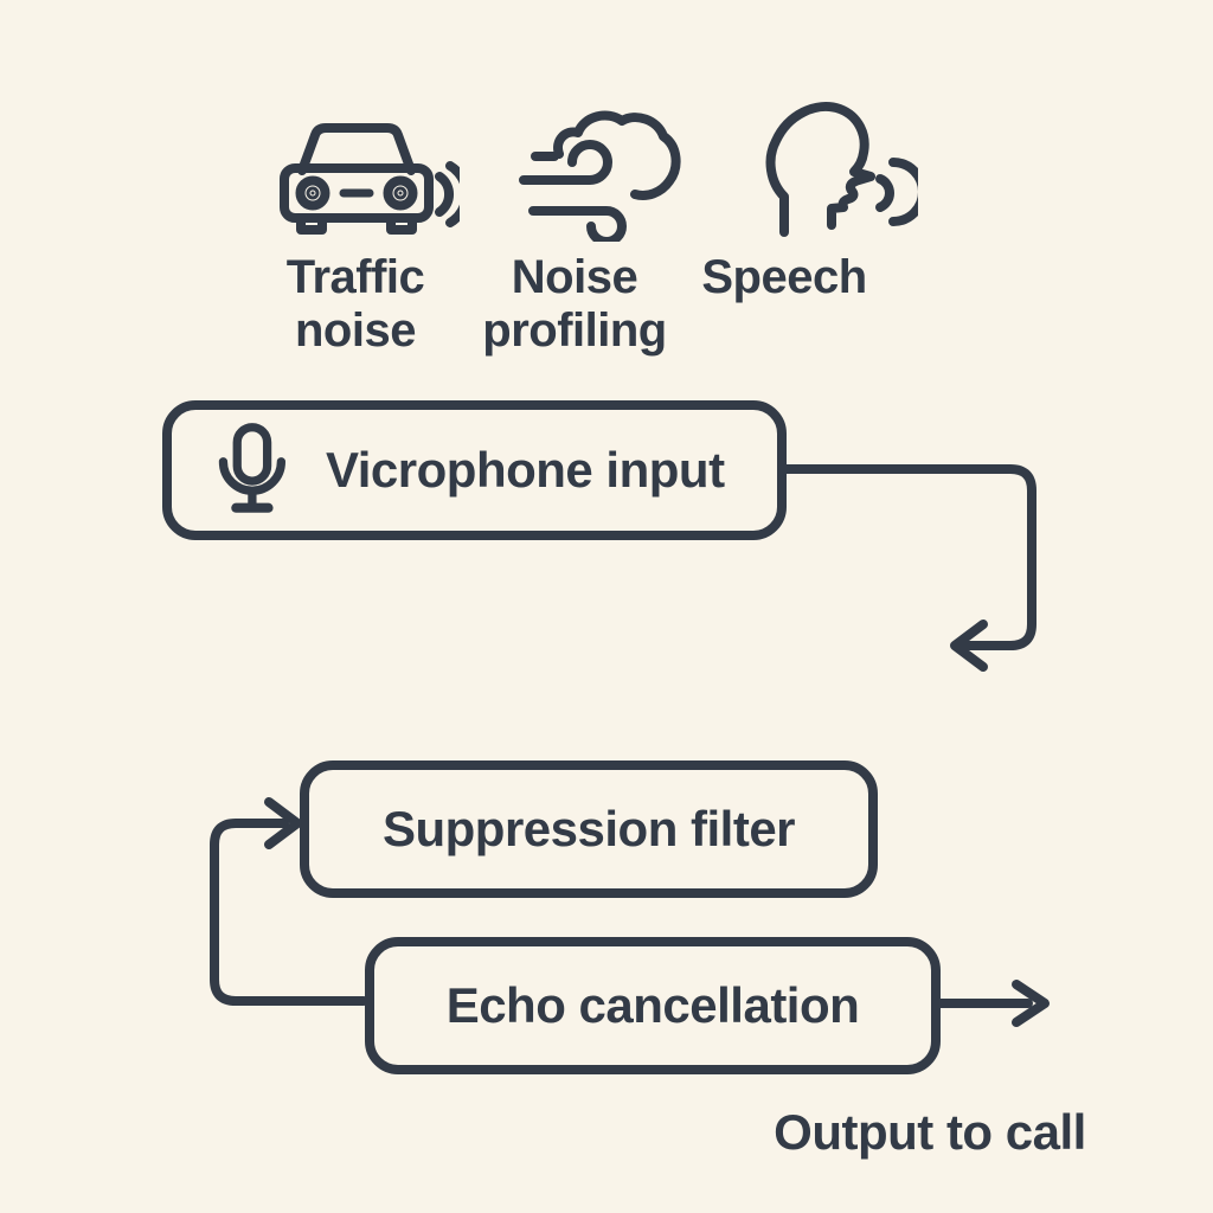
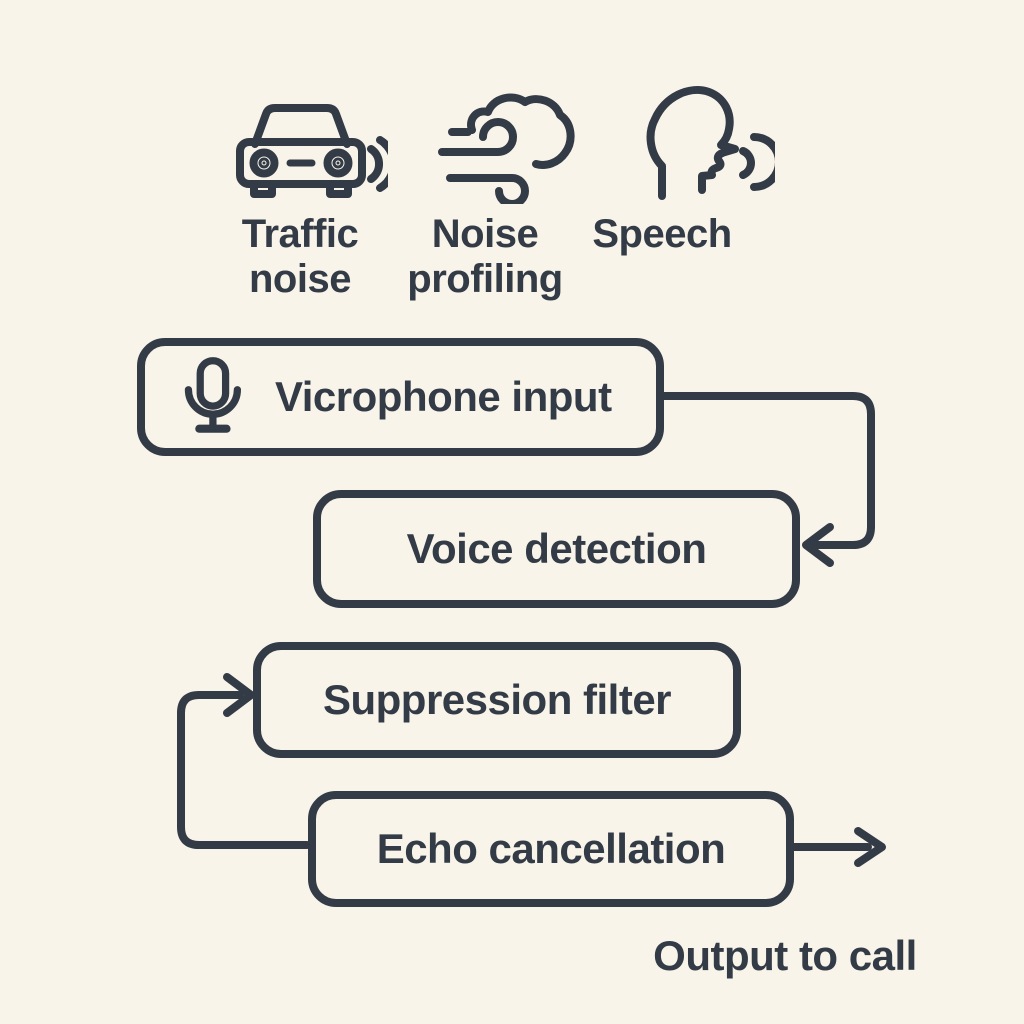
  Traffic noise
  Noise profiling
  Speech
  Vicrophone input
+ Voice detection
  Suppression filter
  Echo cancellation
  Output to call
